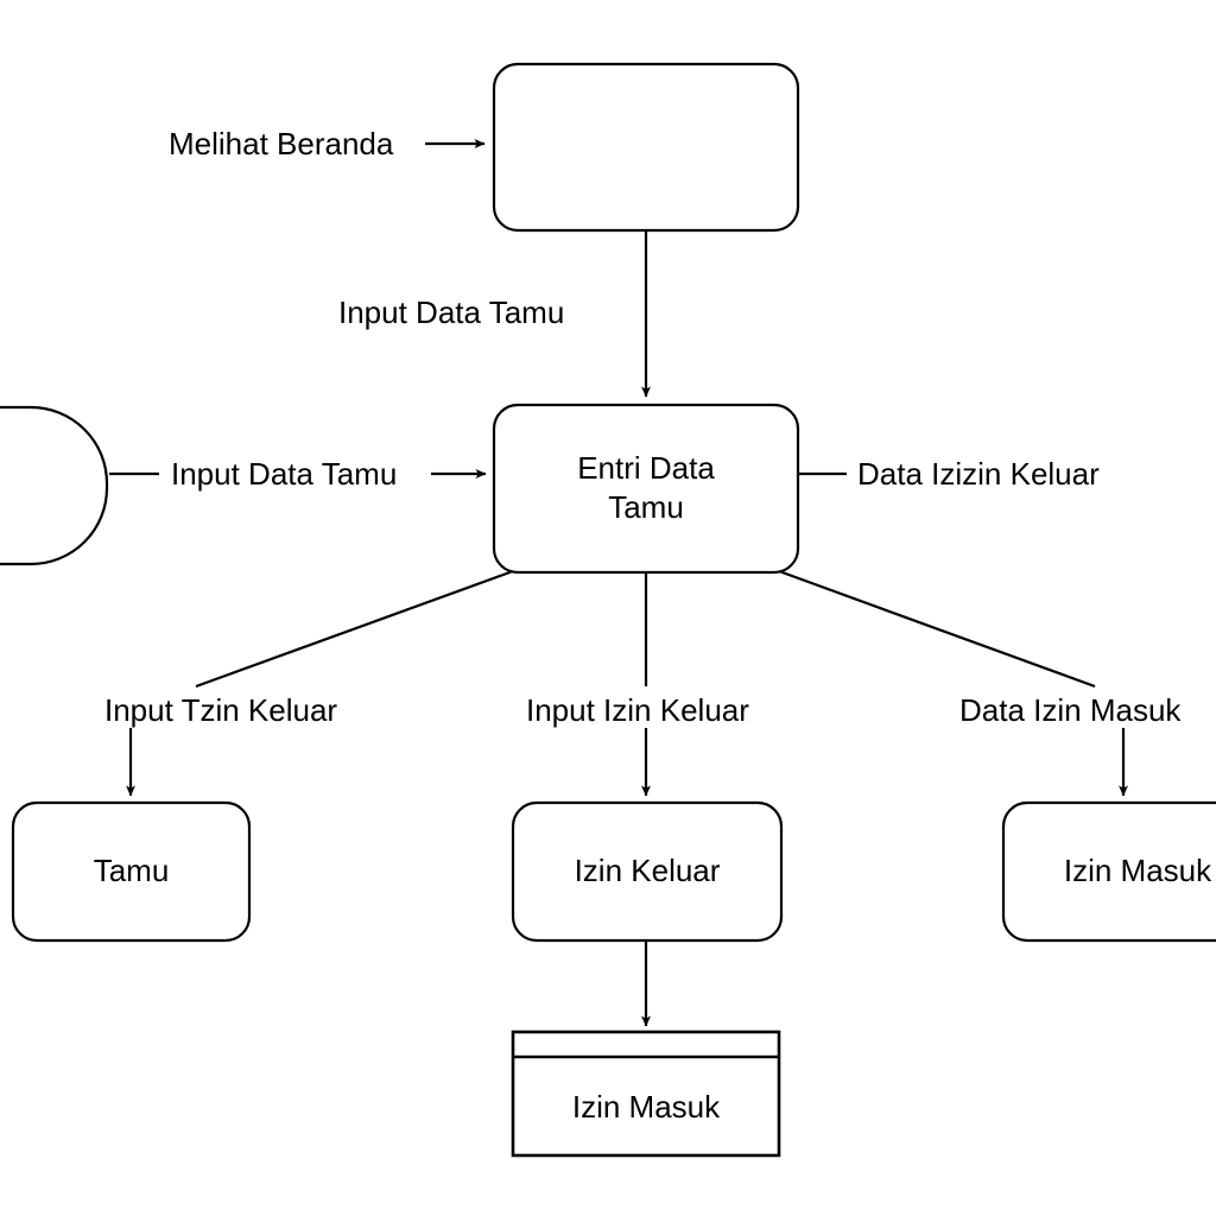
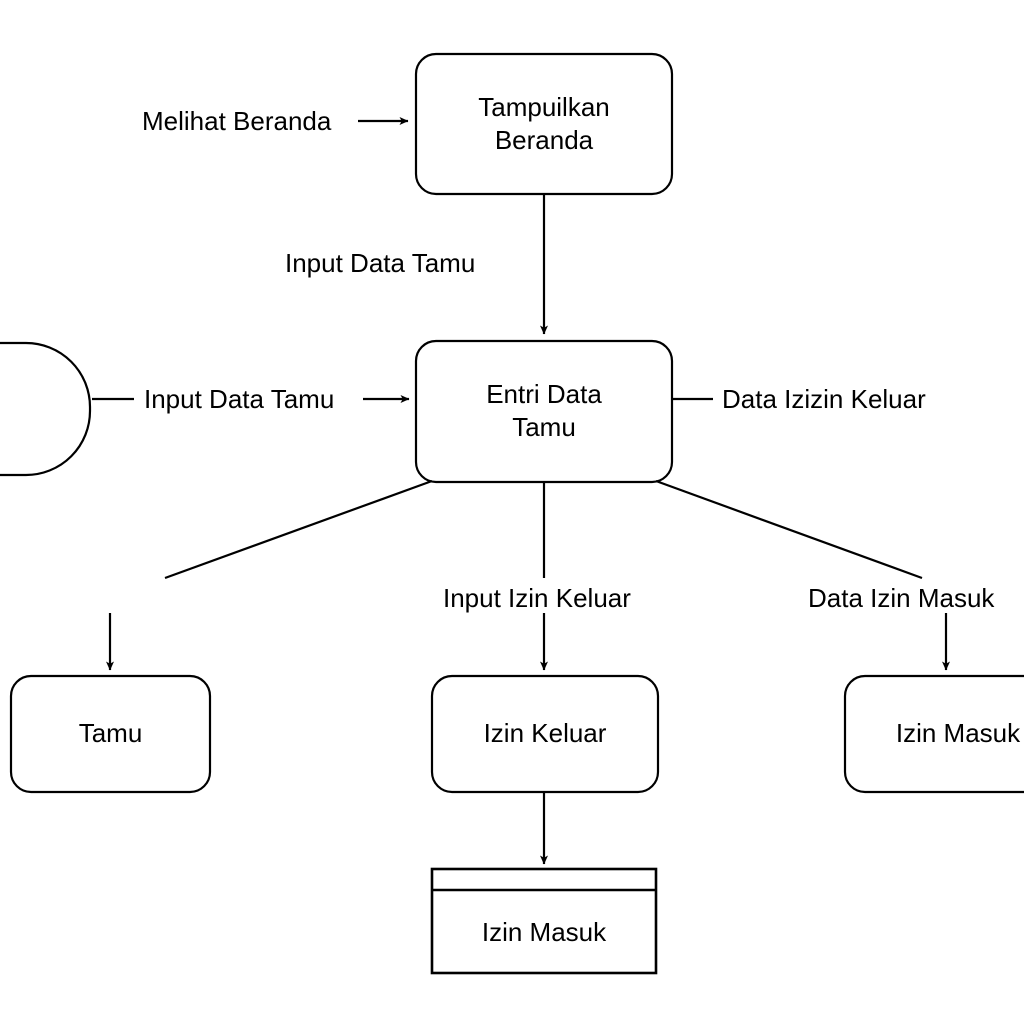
+ Tampuilkan
+ Beranda
  Entri Data
  Tamu
  Tamu
  Izin Keluar
  Izin Masuk
  Izin Masuk
  Melihat Beranda
  Input Data Tamu
  Input Data Tamu
  Data Izizin Keluar
- Input Tzin Keluar
  Input Izin Keluar
  Data Izin Masuk
